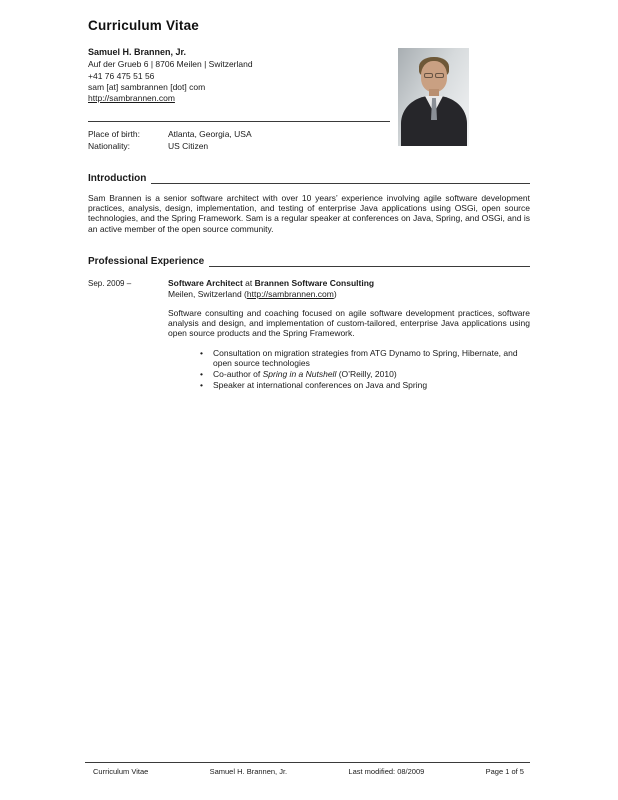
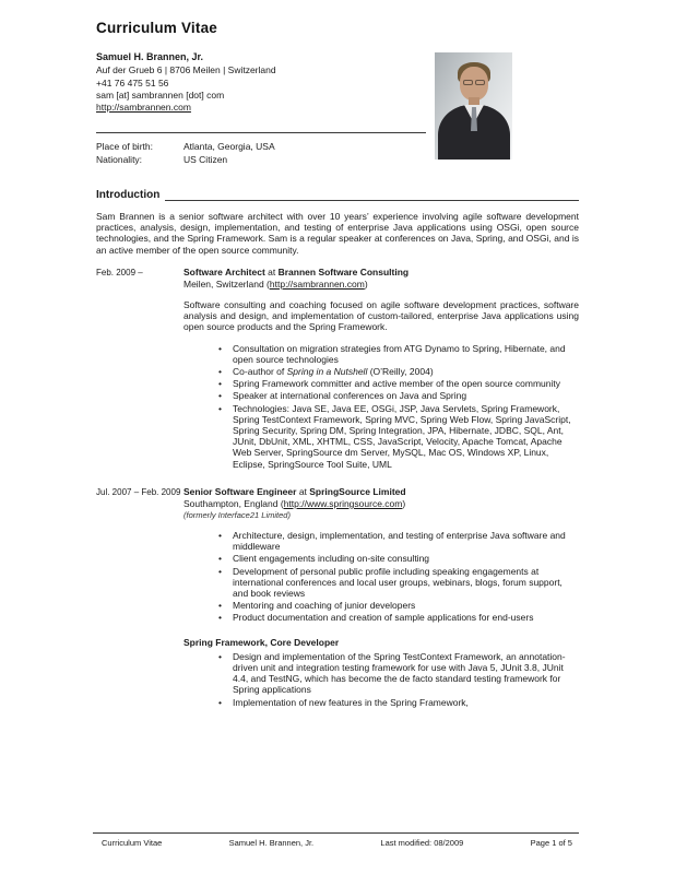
  Curriculum Vitae
  Samuel H. Brannen, Jr.
  Auf der Grueb 6 | 8706 Meilen | Switzerland
  +41 76 475 51 56
  sam [at] sambrannen [dot] com
  http://sambrannen.com
  Place of birth:
  Atlanta, Georgia, USA
  Nationality:
  US Citizen
  Introduction
  Sam Brannen is a senior software architect with over 10 years’ experience involving agile software development practices, analysis, design, implementation, and testing of enterprise Java applications using OSGi, open source technologies, and the Spring Framework. Sam is a regular speaker at conferences on Java, Spring, and OSGi, and is an active member of the open source community.
- Professional Experience
- Sep. 2009 –
+ Feb. 2009 –
  Software Architect at Brannen Software Consulting
  Meilen, Switzerland (http://sambrannen.com)
  Software consulting and coaching focused on agile software development practices, software analysis and design, and implementation of custom-tailored, enterprise Java applications using open source products and the Spring Framework.
  Consultation on migration strategies from ATG Dynamo to Spring, Hibernate, and open source technologies
- Co-author of Spring in a Nutshell (O’Reilly, 2010)
+ Co-author of Spring in a Nutshell (O’Reilly, 2004)
+ Spring Framework committer and active member of the open source community
  Speaker at international conferences on Java and Spring
+ Technologies: Java SE, Java EE, OSGi, JSP, Java Servlets, Spring Framework, Spring TestContext Framework, Spring MVC, Spring Web Flow, Spring JavaScript, Spring Security, Spring DM, Spring Integration, JPA, Hibernate, JDBC, SQL, Ant, JUnit, DbUnit, XML, XHTML, CSS, JavaScript, Velocity, Apache Tomcat, Apache Web Server, SpringSource dm Server, MySQL, Mac OS, Windows XP, Linux, Eclipse, SpringSource Tool Suite, UML
+ Jul. 2007 – Feb. 2009
+ Senior Software Engineer at SpringSource Limited
+ Southampton, England (http://www.springsource.com)
+ (formerly Interface21 Limited)
+ Architecture, design, implementation, and testing of enterprise Java software and middleware
+ Client engagements including on-site consulting
+ Development of personal public profile including speaking engagements at international conferences and local user groups, webinars, blogs, forum support, and book reviews
+ Mentoring and coaching of junior developers
+ Product documentation and creation of sample applications for end-users
+ Spring Framework, Core Developer
+ Design and implementation of the Spring TestContext Framework, an annotation-driven unit and integration testing framework for use with Java 5, JUnit 3.8, JUnit 4.4, and TestNG, which has become the de facto standard testing framework for Spring applications
+ Implementation of new features in the Spring Framework,
  Curriculum Vitae
  Samuel H. Brannen, Jr.
  Last modified: 08/2009
  Page 1 of 5
